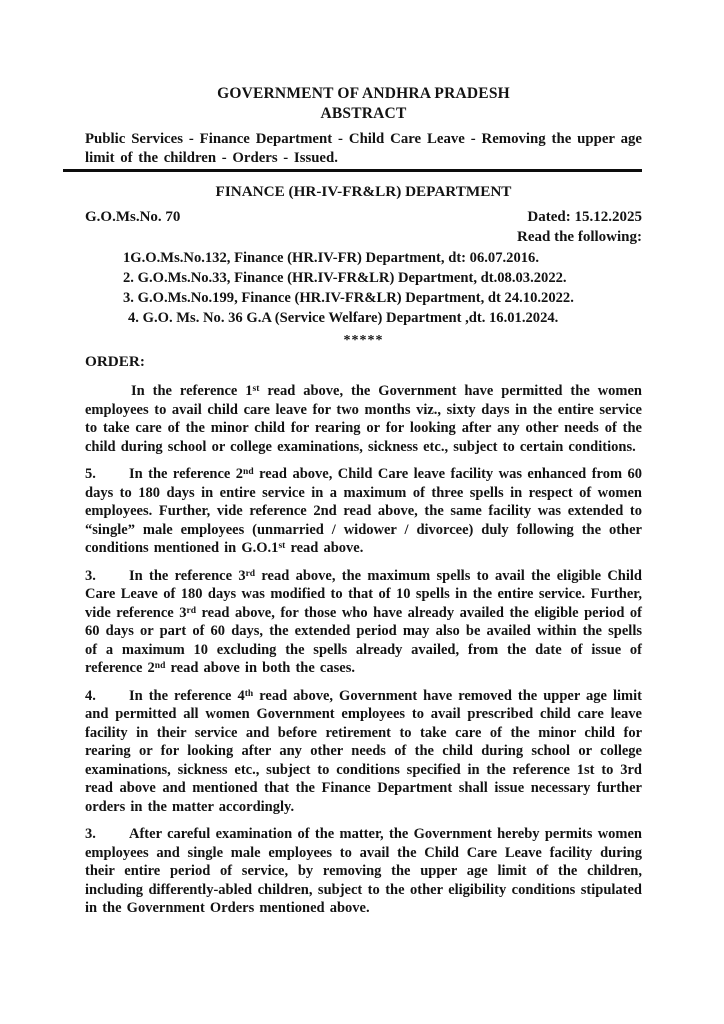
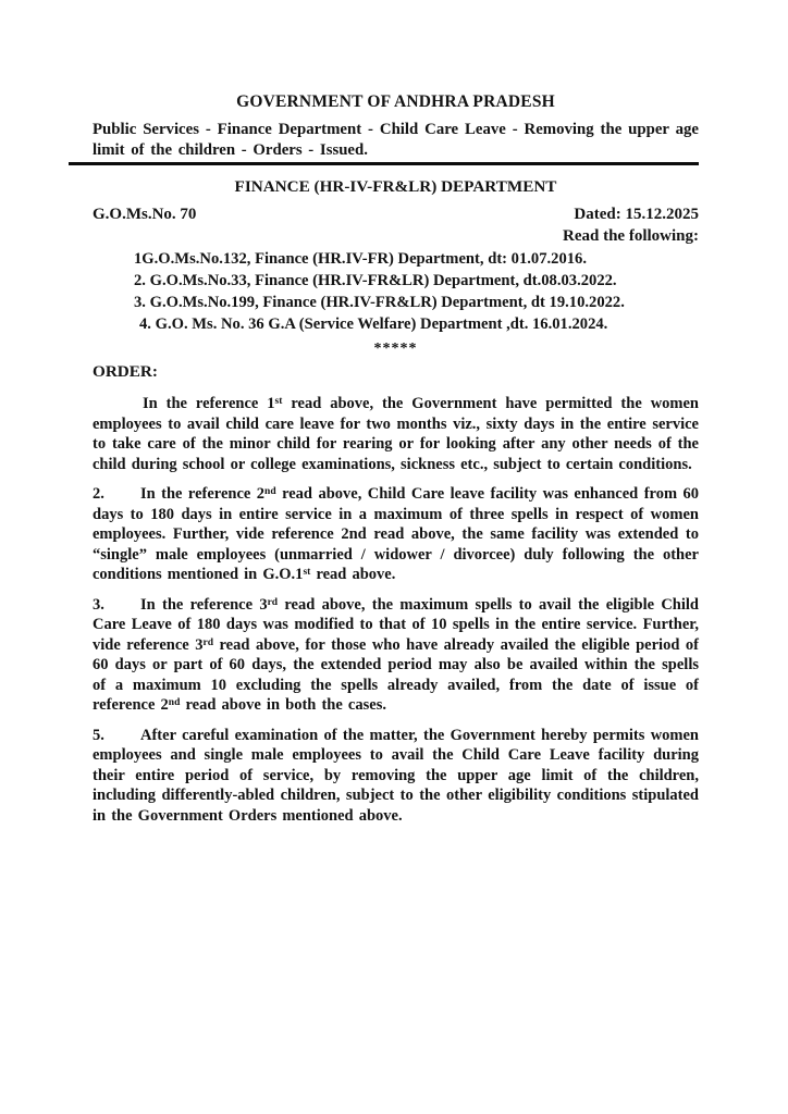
  GOVERNMENT OF ANDHRA PRADESH
- ABSTRACT
  Public Services - Finance Department - Child Care Leave - Removing the upper age limit of the children - Orders - Issued.
  FINANCE (HR-IV-FR&LR) DEPARTMENT
  G.O.Ms.No. 70
  Dated: 15.12.2025
  Read the following:
- 1G.O.Ms.No.132, Finance (HR.IV-FR) Department, dt: 06.07.2016.
+ 1G.O.Ms.No.132, Finance (HR.IV-FR) Department, dt: 01.07.2016.
  2. G.O.Ms.No.33, Finance (HR.IV-FR&LR) Department, dt.08.03.2022.
- 3. G.O.Ms.No.199, Finance (HR.IV-FR&LR) Department, dt 24.10.2022.
+ 3. G.O.Ms.No.199, Finance (HR.IV-FR&LR) Department, dt 19.10.2022.
  4. G.O. Ms. No. 36 G.A (Service Welfare) Department ,dt. 16.01.2024.
  *****
  ORDER:
  In the reference 1st read above, the Government have permitted the women employees to avail child care leave for two months viz., sixty days in the entire service to take care of the minor child for rearing or for looking after any other needs of the child during school or college examinations, sickness etc., subject to certain conditions.
- 5. In the reference 2nd read above, Child Care leave facility was enhanced from 60 days to 180 days in entire service in a maximum of three spells in respect of women employees. Further, vide reference 2nd read above, the same facility was extended to “single” male employees (unmarried / widower / divorcee) duly following the other conditions mentioned in G.O.1st read above.
+ 2. In the reference 2nd read above, Child Care leave facility was enhanced from 60 days to 180 days in entire service in a maximum of three spells in respect of women employees. Further, vide reference 2nd read above, the same facility was extended to “single” male employees (unmarried / widower / divorcee) duly following the other conditions mentioned in G.O.1st read above.
  3. In the reference 3rd read above, the maximum spells to avail the eligible Child Care Leave of 180 days was modified to that of 10 spells in the entire service. Further, vide reference 3rd read above, for those who have already availed the eligible period of 60 days or part of 60 days, the extended period may also be availed within the spells of a maximum 10 excluding the spells already availed, from the date of issue of reference 2nd read above in both the cases.
- 4. In the reference 4th read above, Government have removed the upper age limit and permitted all women Government employees to avail prescribed child care leave facility in their service and before retirement to take care of the minor child for rearing or for looking after any other needs of the child during school or college examinations, sickness etc., subject to conditions specified in the reference 1st to 3rd read above and mentioned that the Finance Department shall issue necessary further orders in the matter accordingly.
- 3. After careful examination of the matter, the Government hereby permits women employees and single male employees to avail the Child Care Leave facility during their entire period of service, by removing the upper age limit of the children, including differently-abled children, subject to the other eligibility conditions stipulated in the Government Orders mentioned above.
+ 5. After careful examination of the matter, the Government hereby permits women employees and single male employees to avail the Child Care Leave facility during their entire period of service, by removing the upper age limit of the children, including differently-abled children, subject to the other eligibility conditions stipulated in the Government Orders mentioned above.
